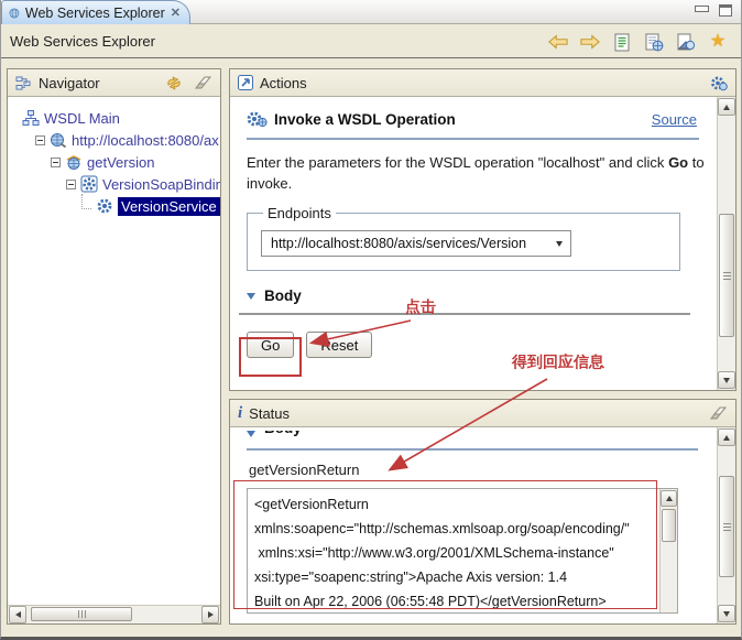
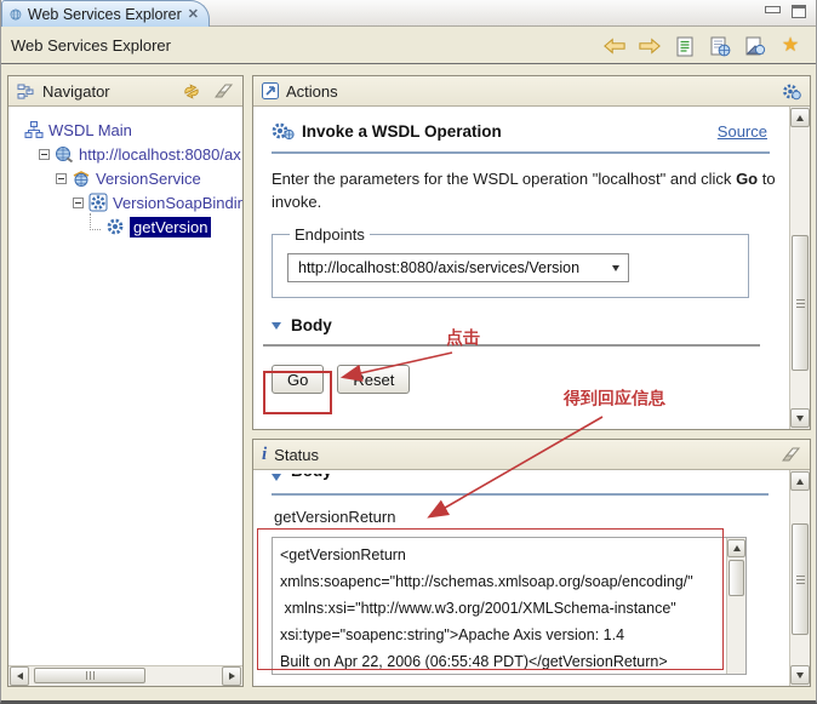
  Web Services Explorer
  ✕
  Web Services Explorer
  ★
  Navigator
  WSDL Main
  http://localhost:8080/ax
- getVersion
+ VersionService
  VersionSoapBindin
- VersionService
+ getVersion
  Actions
  Invoke a WSDL Operation
  Source
  Enter the parameters for the WSDL operation "localhost" and click Go to invoke.
  Endpoints
  http://localhost:8080/axis/services/Version
  Body
  Go
  Reset
  i
  Status
  getVersionReturn
  <getVersionReturn
  xmlns:soapenc="http://schemas.xmlsoap.org/soap/encoding/"
  xmlns:xsi="http://www.w3.org/2001/XMLSchema-instance"
  xsi:type="soapenc:string">Apache Axis version: 1.4
  Built on Apr 22, 2006 (06:55:48 PDT)</getVersionReturn>
  点击
  得到回应信息
